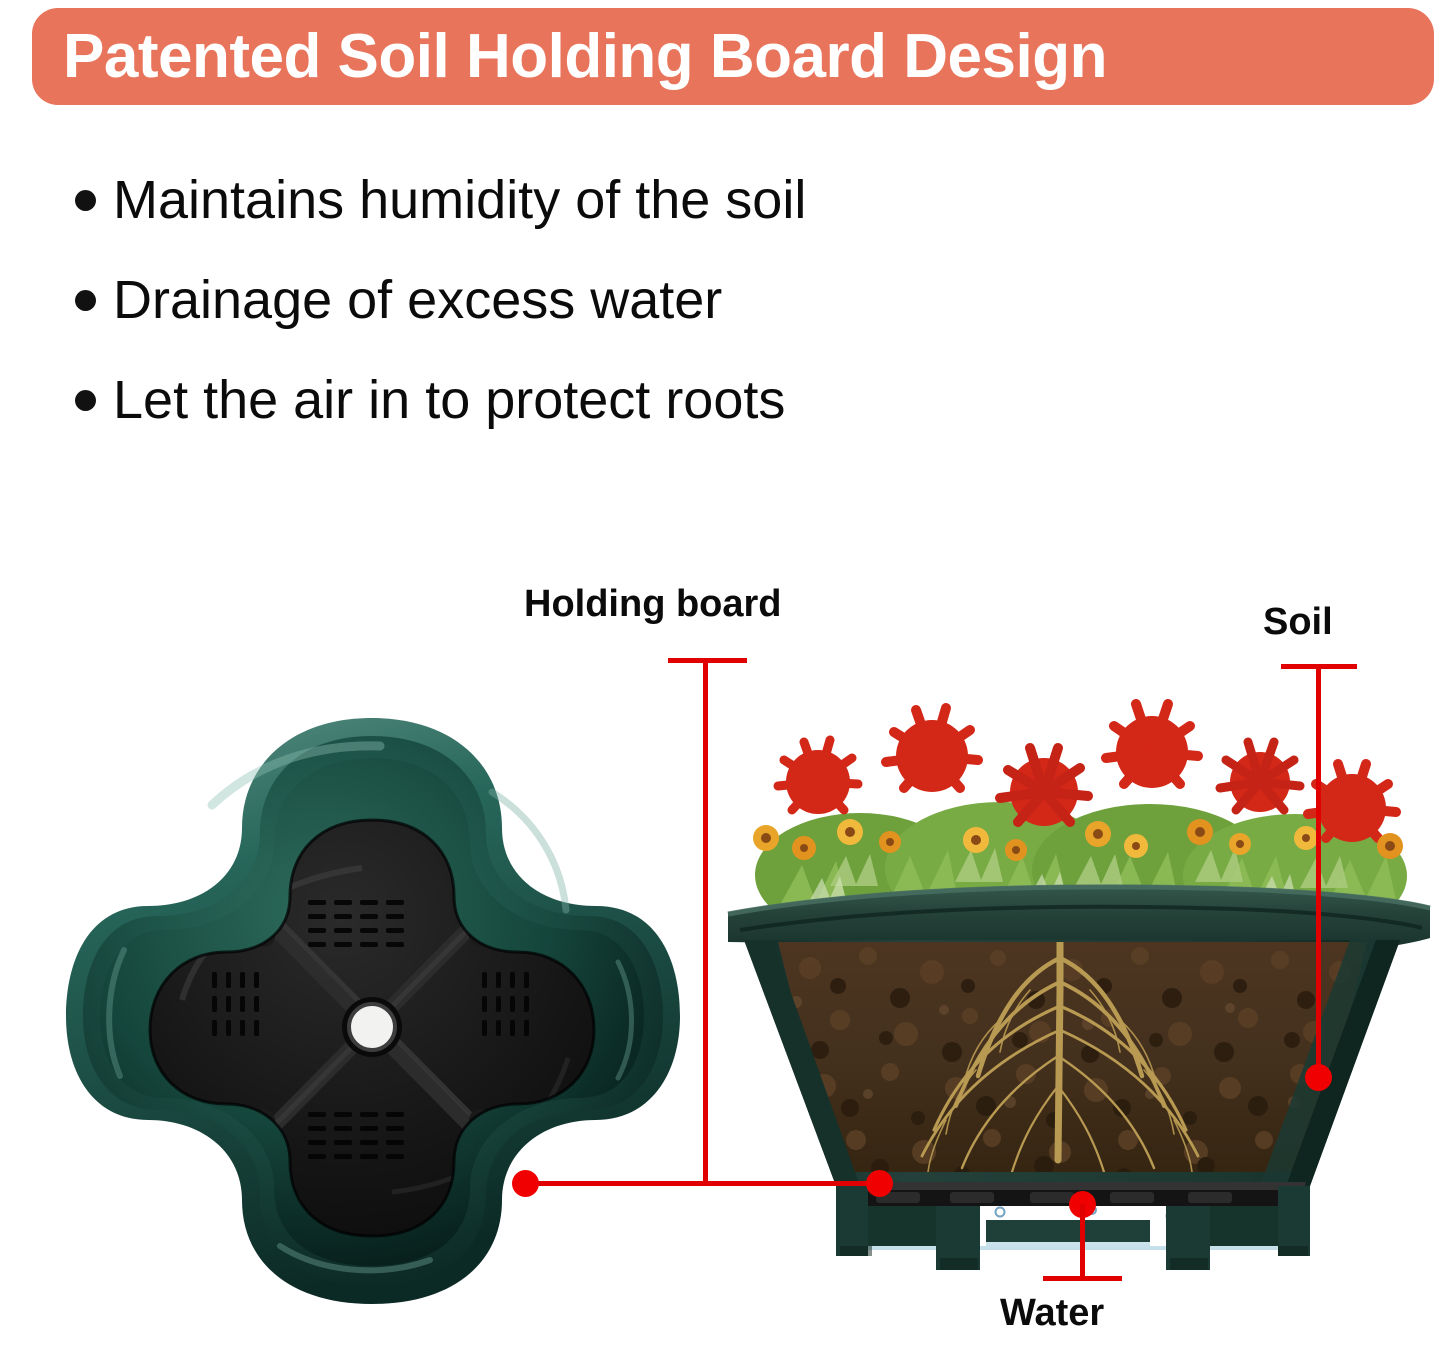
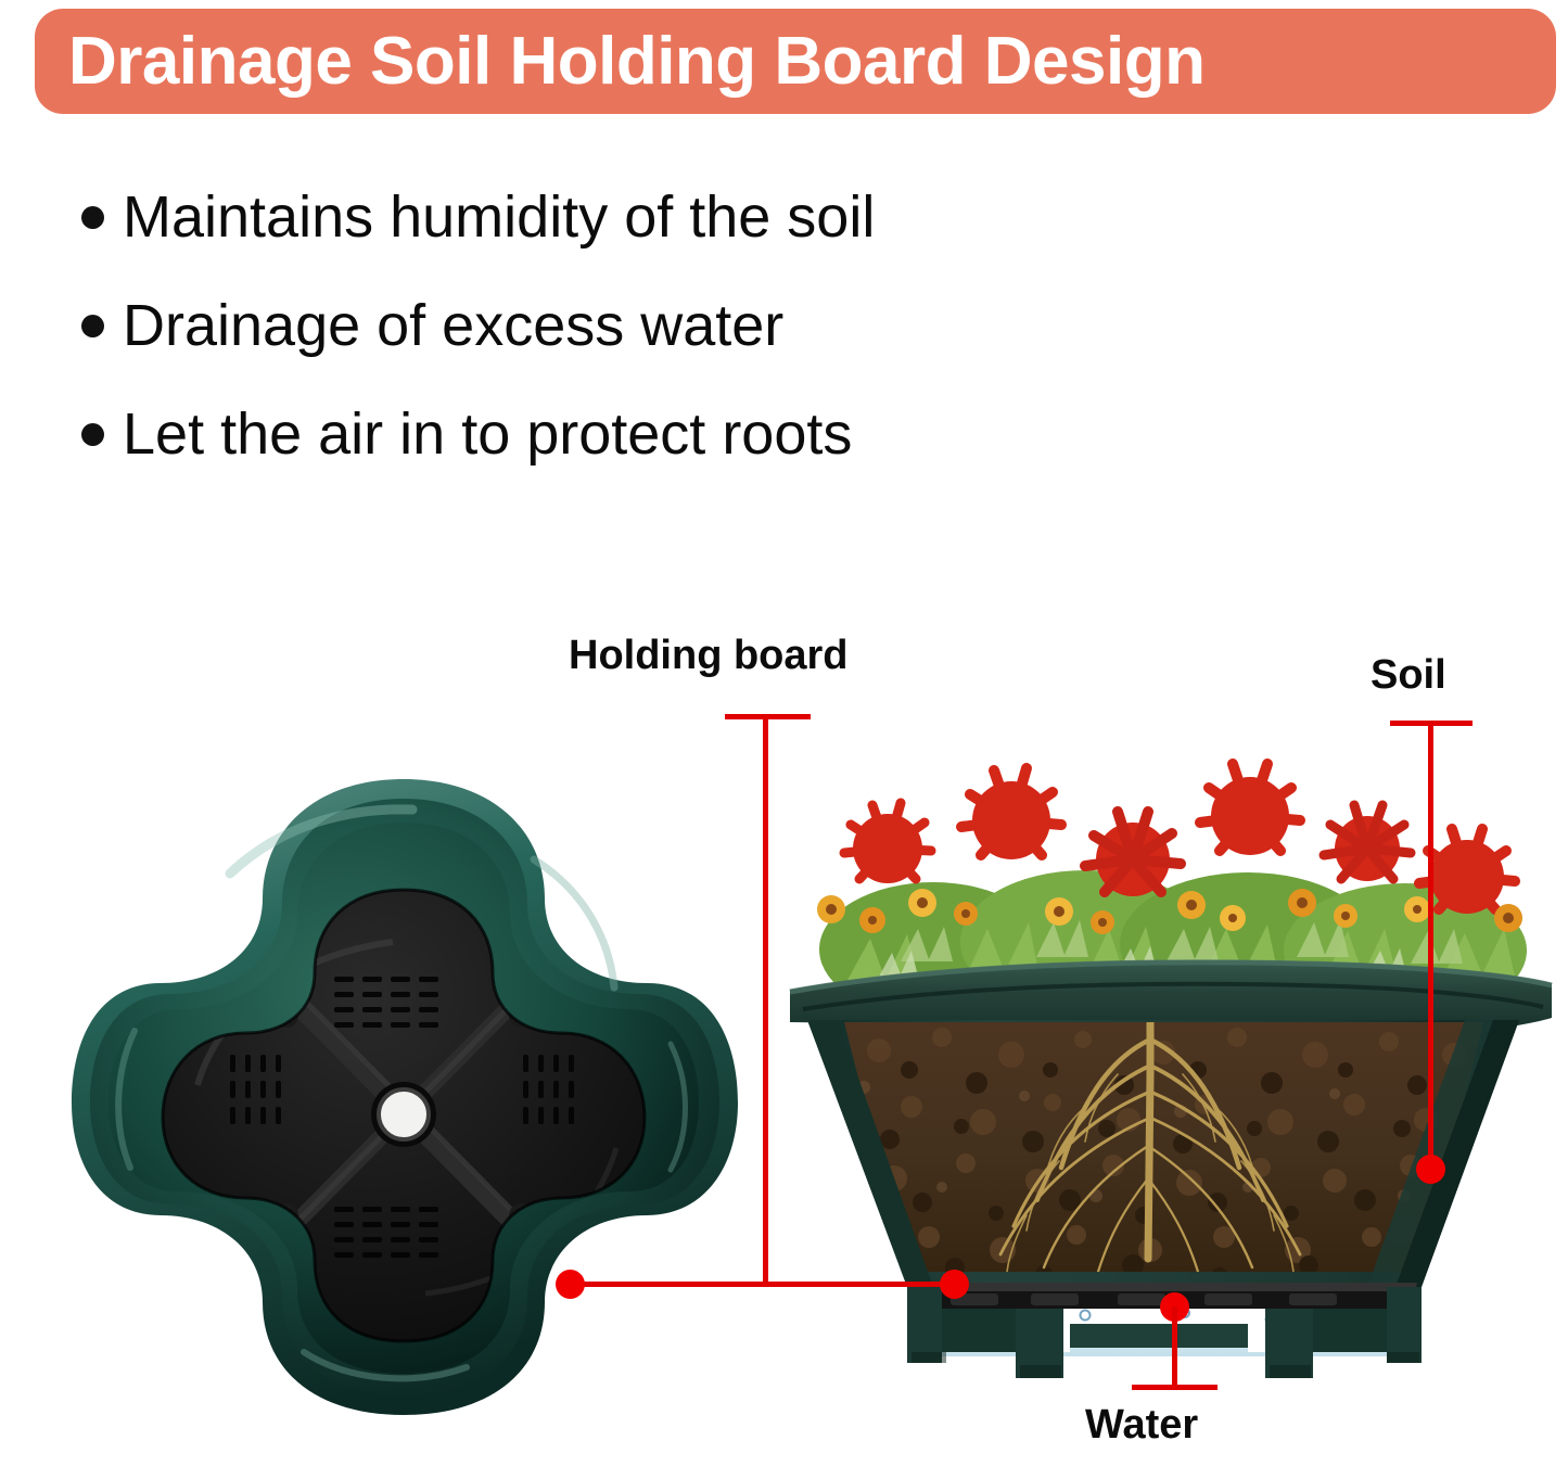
- Patented Soil Holding Board Design
+ Drainage Soil Holding Board Design
  Maintains humidity of the soil
  Drainage of excess water
  Let the air in to protect roots
  Holding board
  Soil
  Water
